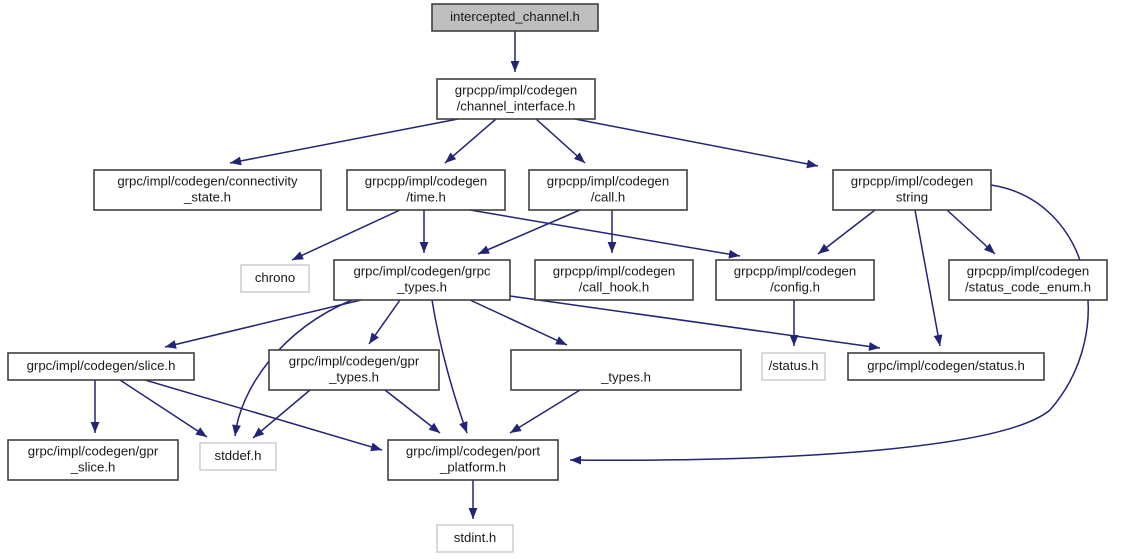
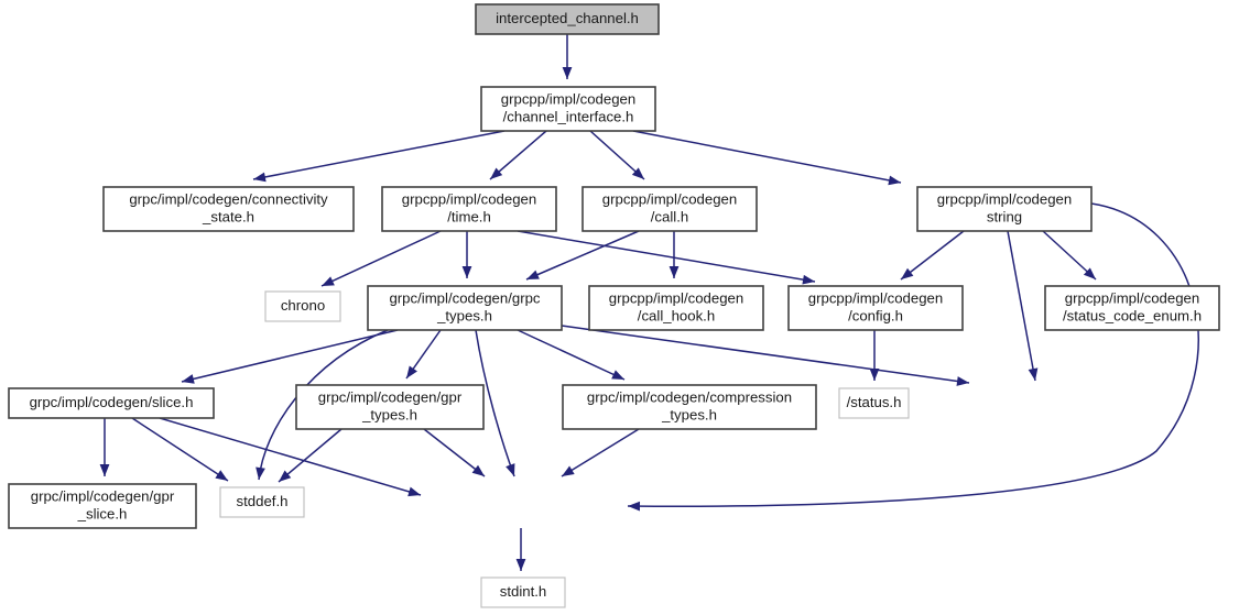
  intercepted_channel.h
  grpcpp/impl/codegen
  /channel_interface.h
  grpc/impl/codegen/connectivity
  _state.h
  grpcpp/impl/codegen
  /time.h
  grpcpp/impl/codegen
  /call.h
  grpcpp/impl/codegen
  string
  chrono
  grpc/impl/codegen/grpc
  _types.h
  grpcpp/impl/codegen
  /call_hook.h
  grpcpp/impl/codegen
  /config.h
  grpcpp/impl/codegen
  /status_code_enum.h
  grpc/impl/codegen/slice.h
  grpc/impl/codegen/gpr
  _types.h
+ grpc/impl/codegen/compression
  _types.h
  /status.h
- grpc/impl/codegen/status.h
  grpc/impl/codegen/gpr
  _slice.h
  stddef.h
- grpc/impl/codegen/port
- _platform.h
  stdint.h
